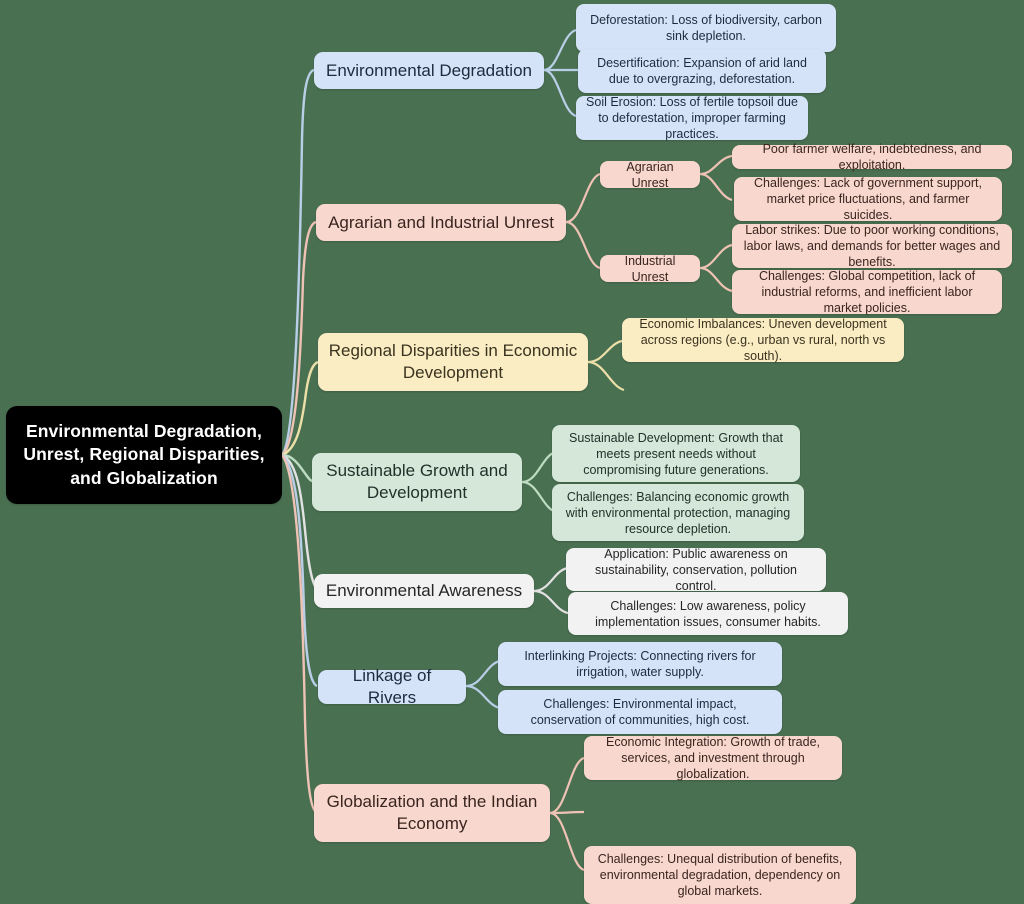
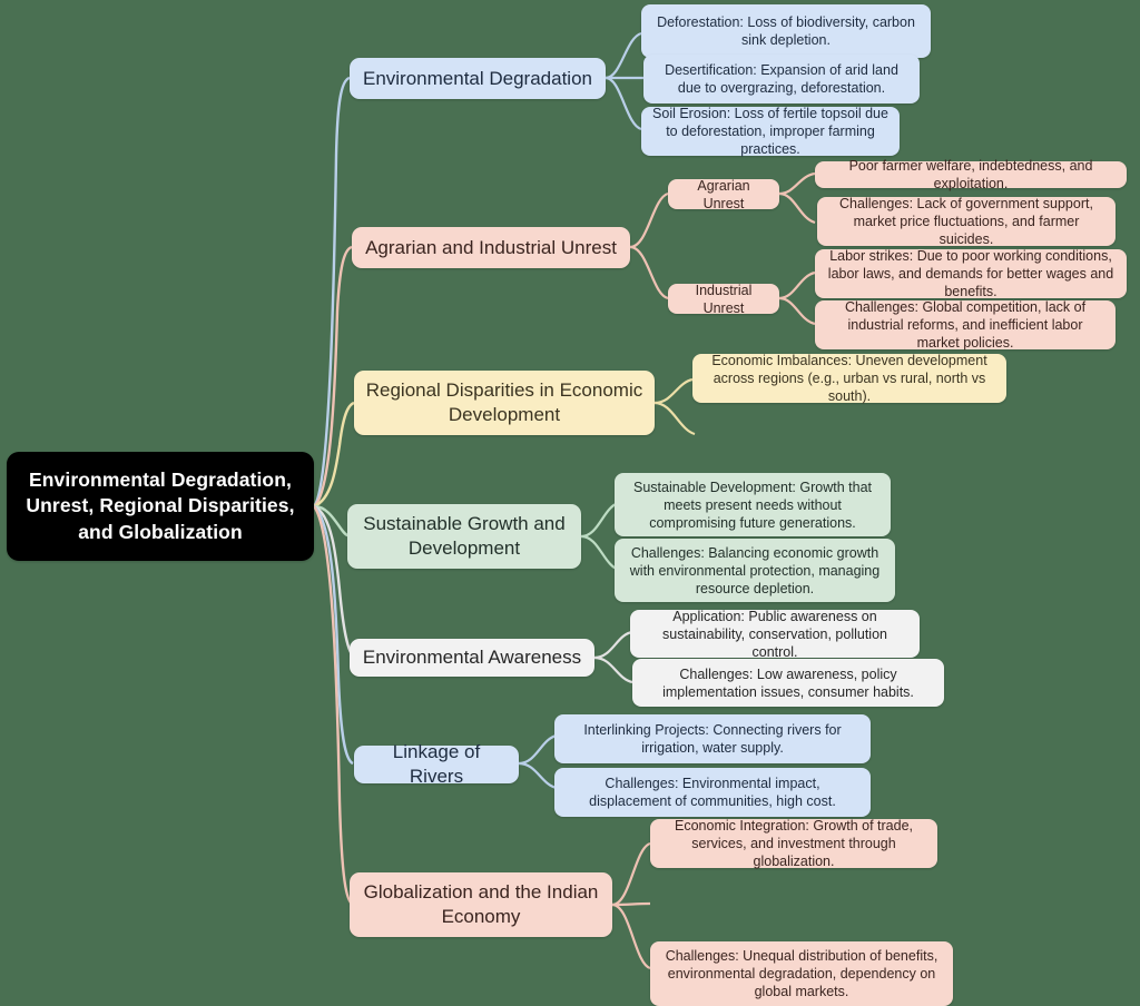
  Environmental Degradation, Unrest, Regional Disparities, and Globalization
  Environmental Degradation
  Deforestation: Loss of biodiversity, carbon sink depletion.
  Desertification: Expansion of arid land due to overgrazing, deforestation.
  Soil Erosion: Loss of fertile topsoil due to deforestation, improper farming practices.
  Agrarian and Industrial Unrest
  Agrarian Unrest
  Poor farmer welfare, indebtedness, and exploitation.
  Challenges: Lack of government support, market price fluctuations, and farmer suicides.
  Industrial Unrest
  Labor strikes: Due to poor working conditions, labor laws, and demands for better wages and benefits.
  Challenges: Global competition, lack of industrial reforms, and inefficient labor market policies.
  Regional Disparities in Economic Development
  Economic Imbalances: Uneven development across regions (e.g., urban vs rural, north vs south).
  Sustainable Growth and Development
  Sustainable Development: Growth that meets present needs without compromising future generations.
  Challenges: Balancing economic growth with environmental protection, managing resource depletion.
  Environmental Awareness
  Application: Public awareness on sustainability, conservation, pollution control.
  Challenges: Low awareness, policy implementation issues, consumer habits.
  Linkage of Rivers
  Interlinking Projects: Connecting rivers for irrigation, water supply.
- Challenges: Environmental impact, conservation of communities, high cost.
+ Challenges: Environmental impact, displacement of communities, high cost.
  Globalization and the Indian Economy
  Economic Integration: Growth of trade, services, and investment through globalization.
  Challenges: Unequal distribution of benefits, environmental degradation, dependency on global markets.
